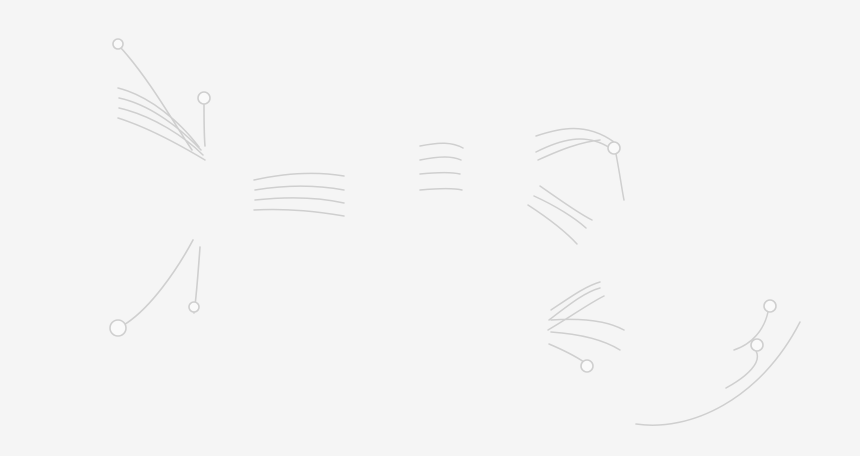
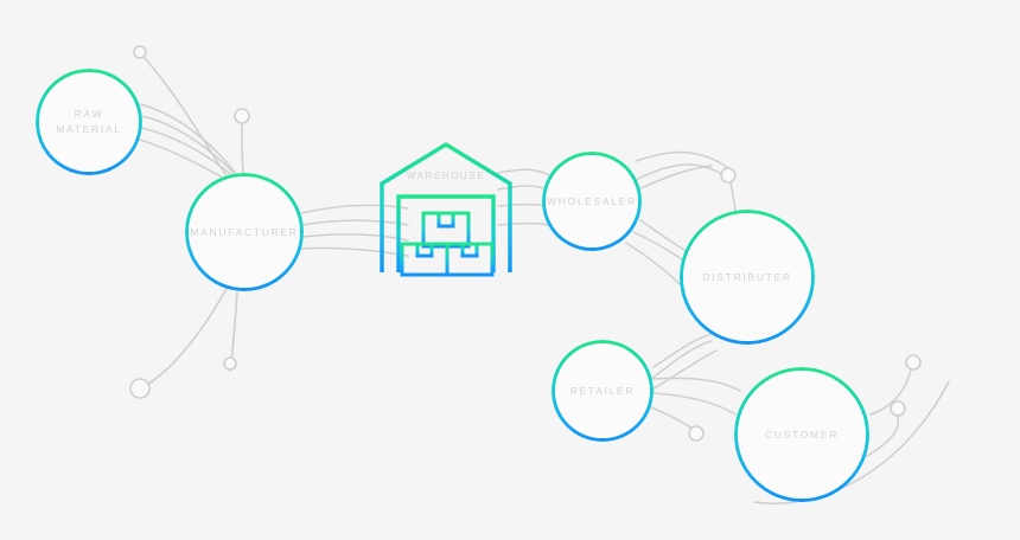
+ RAW
+ MATERIAL
+ MANUFACTURER
+ WAREHOUSE
+ WHOLESALER
+ DISTRIBUTER
+ RETAILER
+ CUSTOMER
